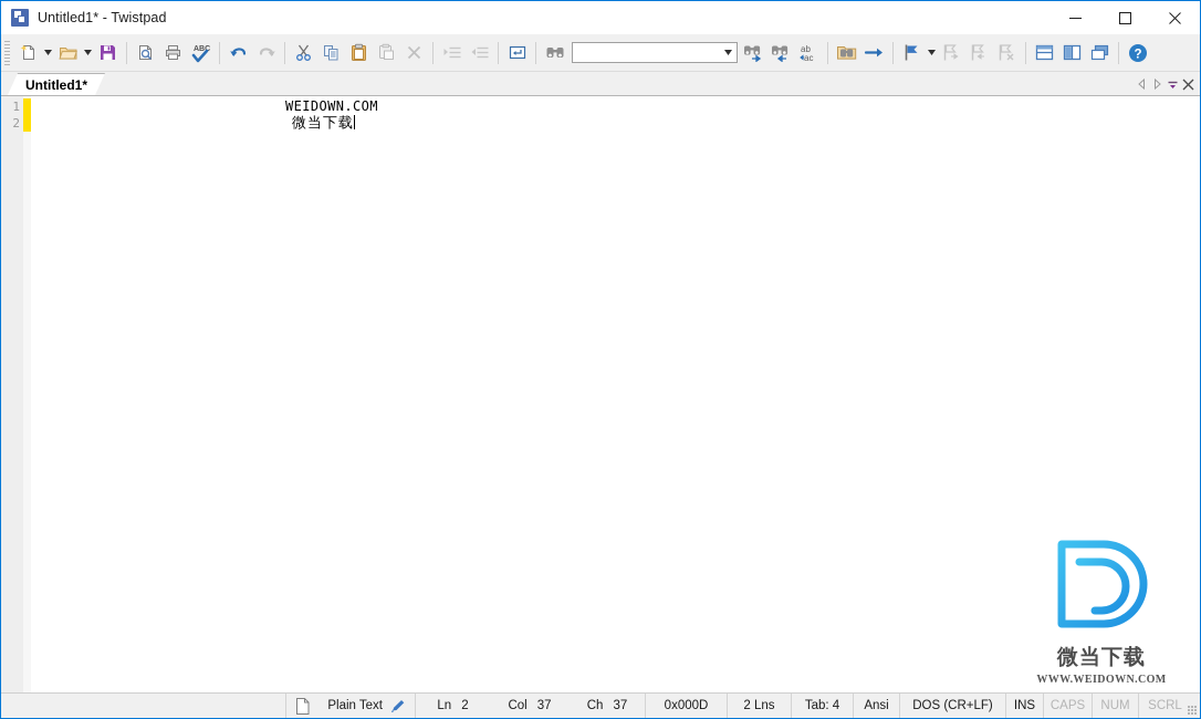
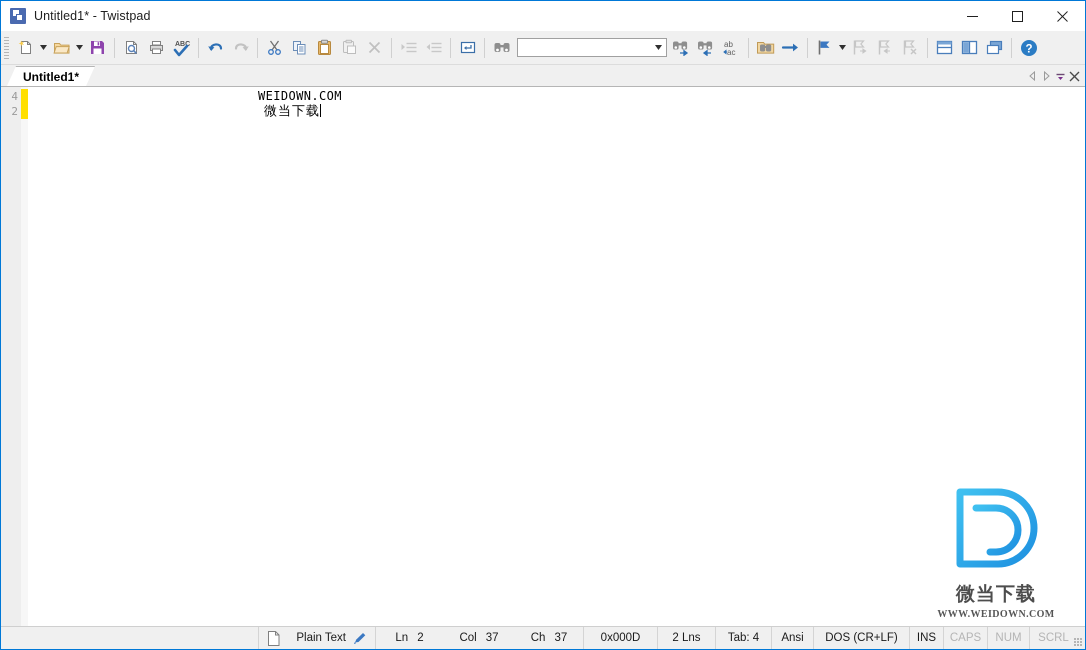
  Untitled1* - Twistpad
  ab
  ac
  ?
  Untitled1*
- 1
+ 4
  2
  WEIDOWN.COM
  微当下载
  微当下载
  WWW.WEIDOWN.COM
  Plain Text
  Ln
  2
  Col
  37
  Ch
  37
  0x000D
  2 Lns
  Tab: 4
  Ansi
  DOS (CR+LF)
  INS
  CAPS
  NUM
  SCRL
